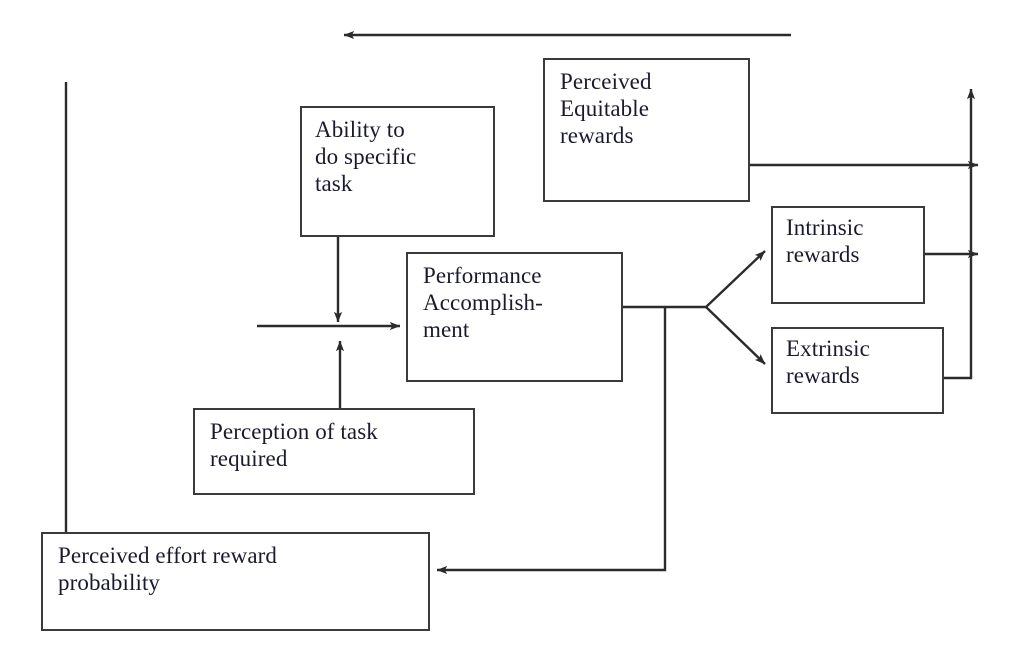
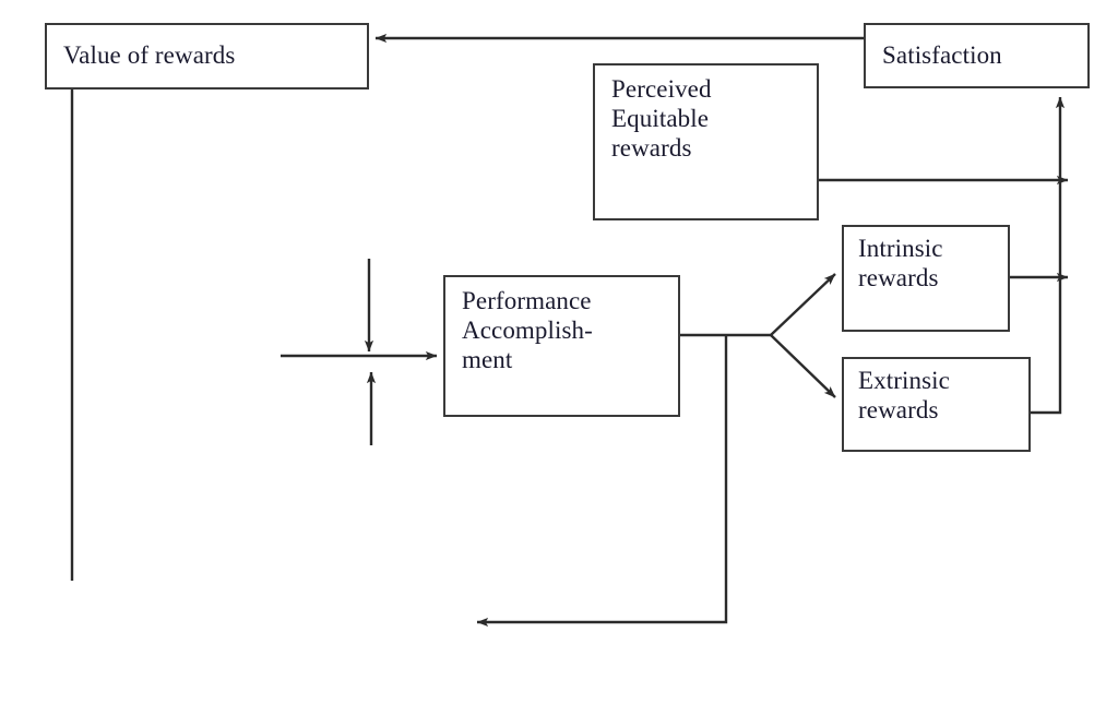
+ Value of rewards
+ Satisfaction
  Perceived
  Equitable
  rewards
- Ability to
- do specific
- task
  Intrinsic
  rewards
  Performance
  Accomplish-
  ment
  Extrinsic
  rewards
- Perception of task
- required
- Perceived effort reward
- probability
